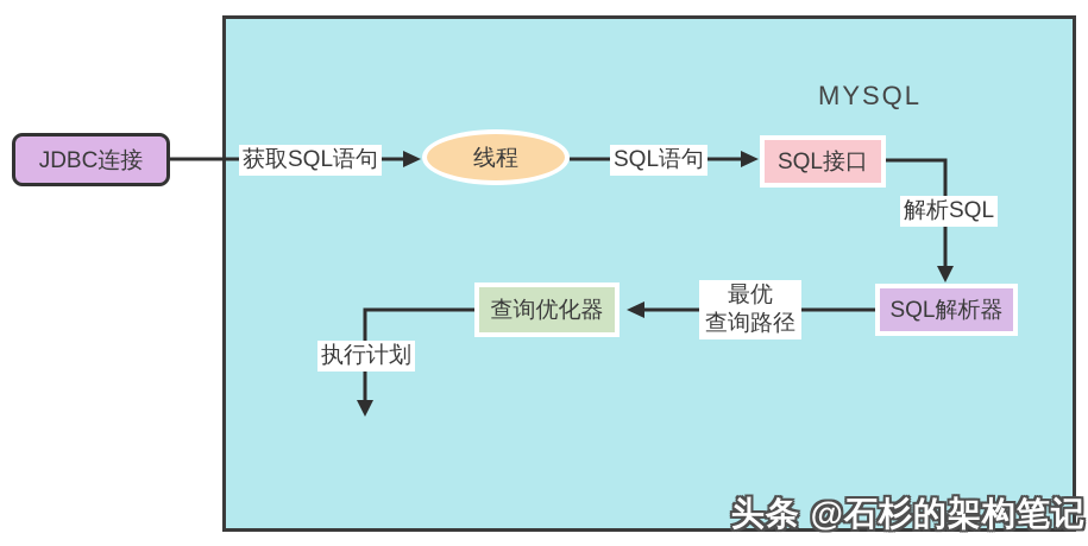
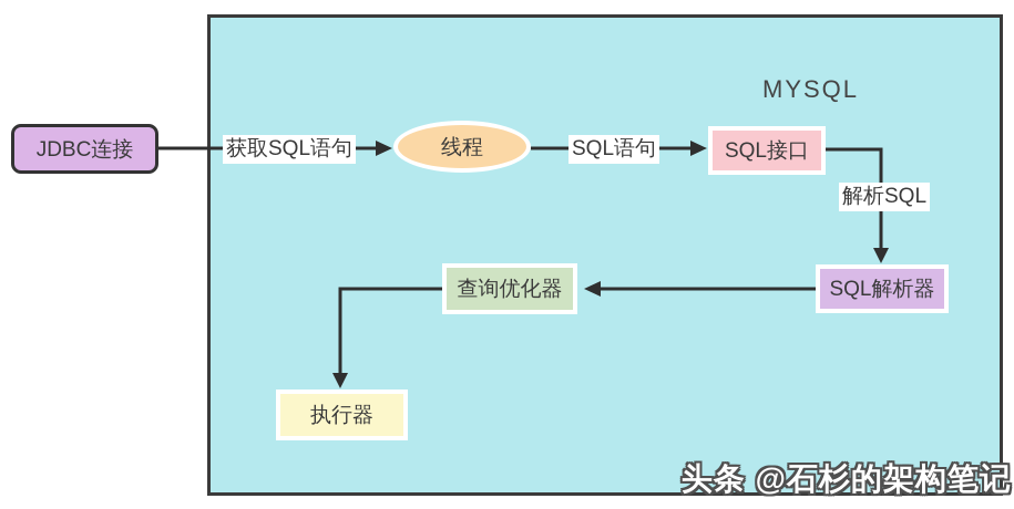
  MYSQL
  JDBC连接
  线程
  SQL接口
  SQL解析器
  查询优化器
+ 执行器
  获取SQL语句
  SQL语句
  解析SQL
- 最优
- 查询路径
- 执行计划
  头条 @石杉的架构笔记
